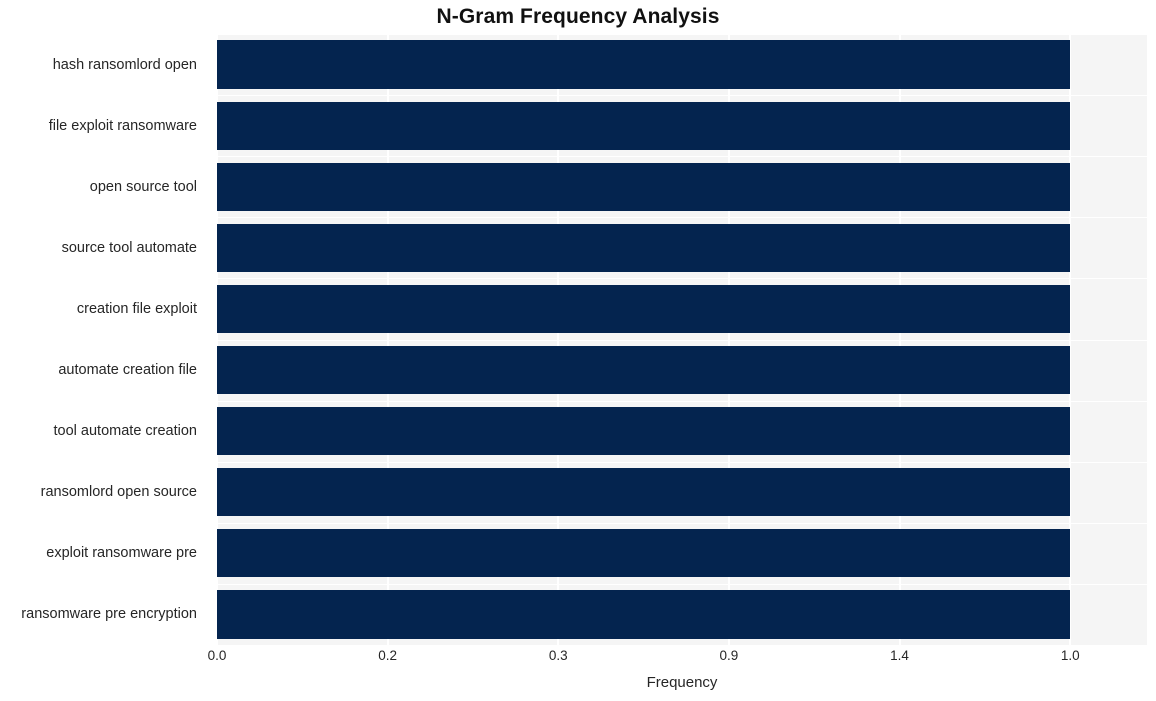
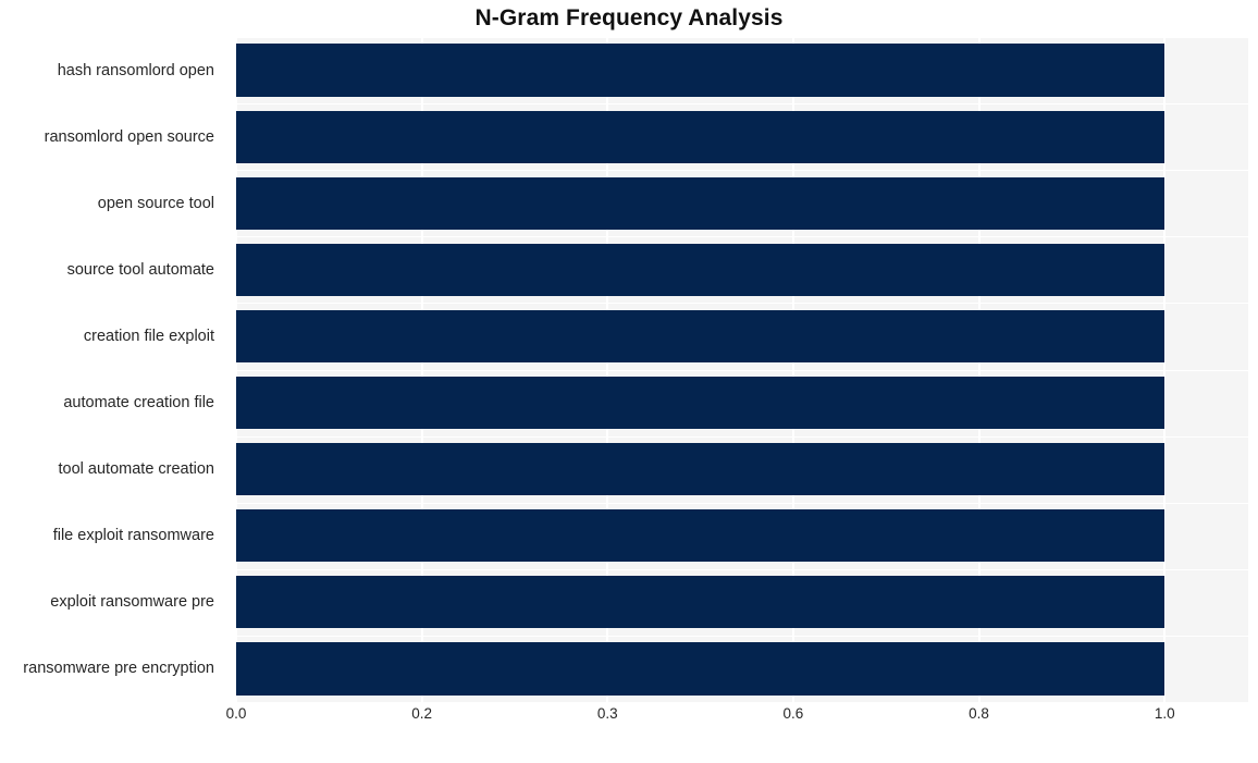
  N-Gram Frequency Analysis
  hash ransomlord open
- file exploit ransomware
+ ransomlord open source
  open source tool
  source tool automate
  creation file exploit
  automate creation file
  tool automate creation
- ransomlord open source
+ file exploit ransomware
  exploit ransomware pre
  ransomware pre encryption
  0.0
  0.2
  0.3
- 0.9
+ 0.6
- 1.4
+ 0.8
  1.0
- Frequency
